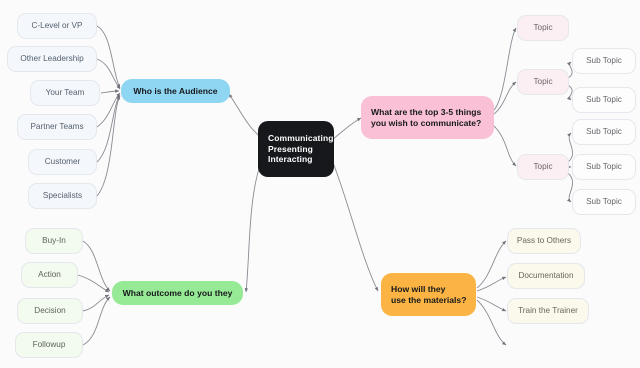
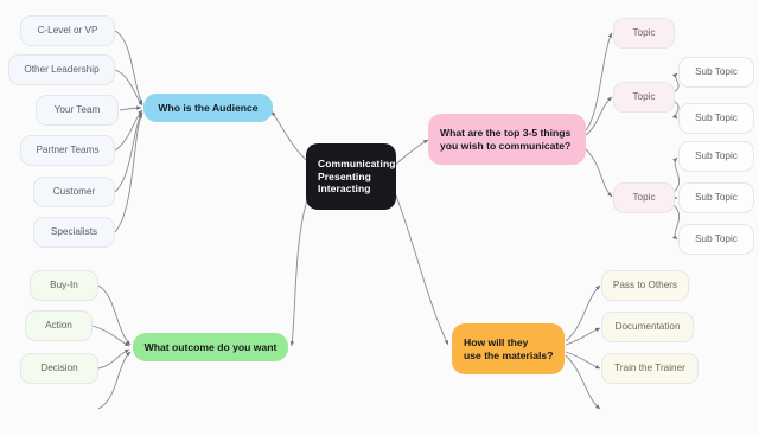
  Communicating
  Presenting
  Interacting
  Who is the Audience
  C-Level or VP
  Other Leadership
  Your Team
  Partner Teams
  Customer
  Specialists
- What outcome do you they
+ What outcome do you want
  Buy-In
  Action
  Decision
- Followup
  What are the top 3-5 things
  you wish to communicate?
  Topic
  Topic
  Topic
  Sub Topic
  Sub Topic
  Sub Topic
  Sub Topic
  Sub Topic
  How will they
  use the materials?
  Pass to Others
  Documentation
  Train the Trainer
